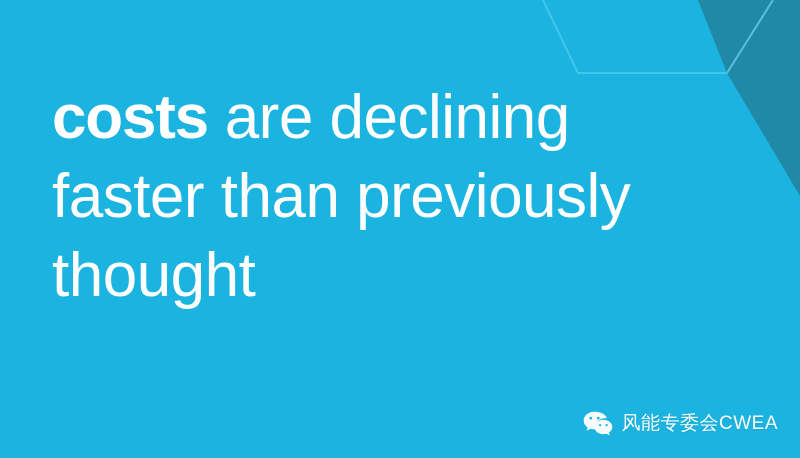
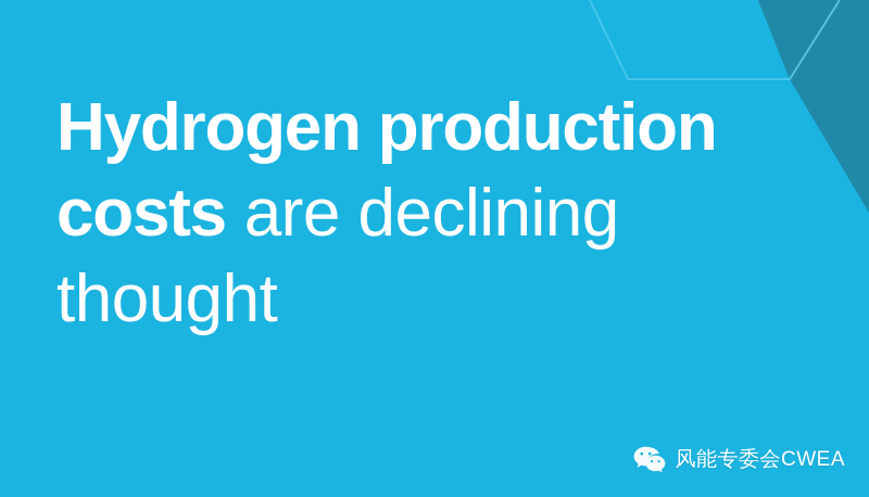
+ Hydrogen production
  costs are declining
- faster than previously
  thought
  风能专委会CWEA
